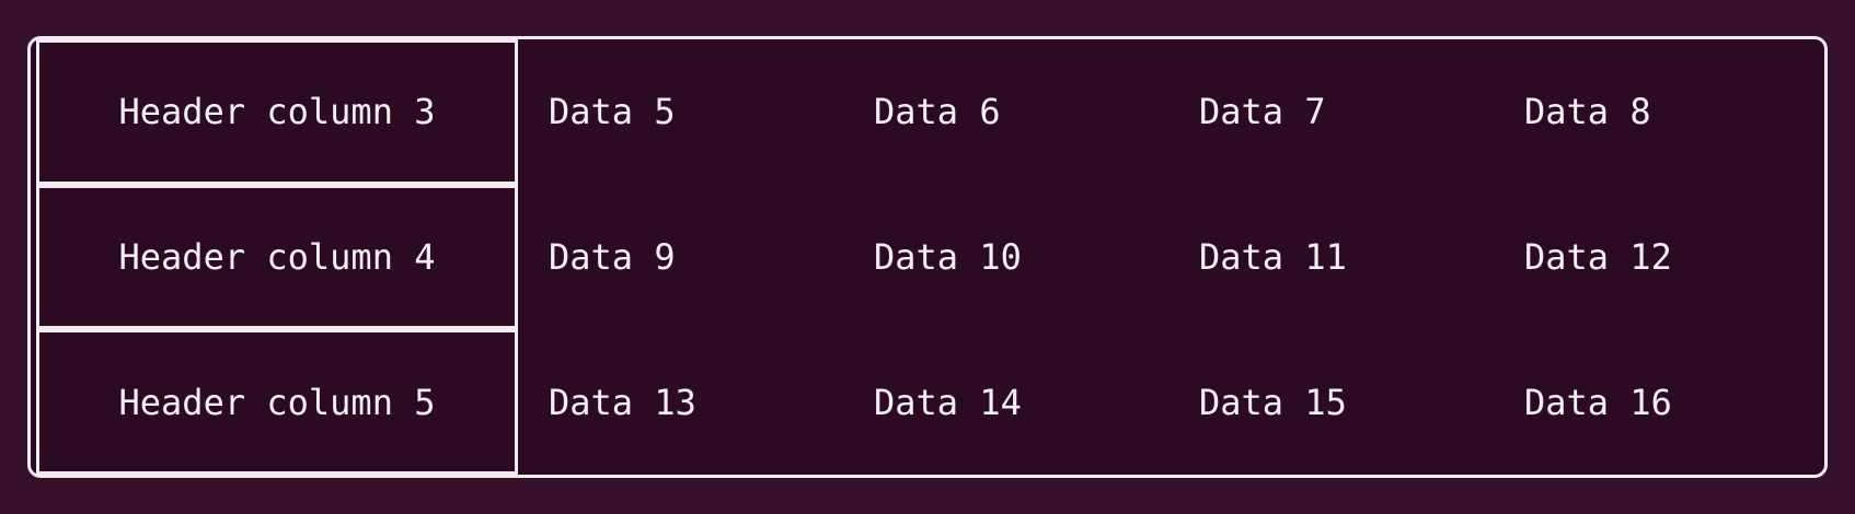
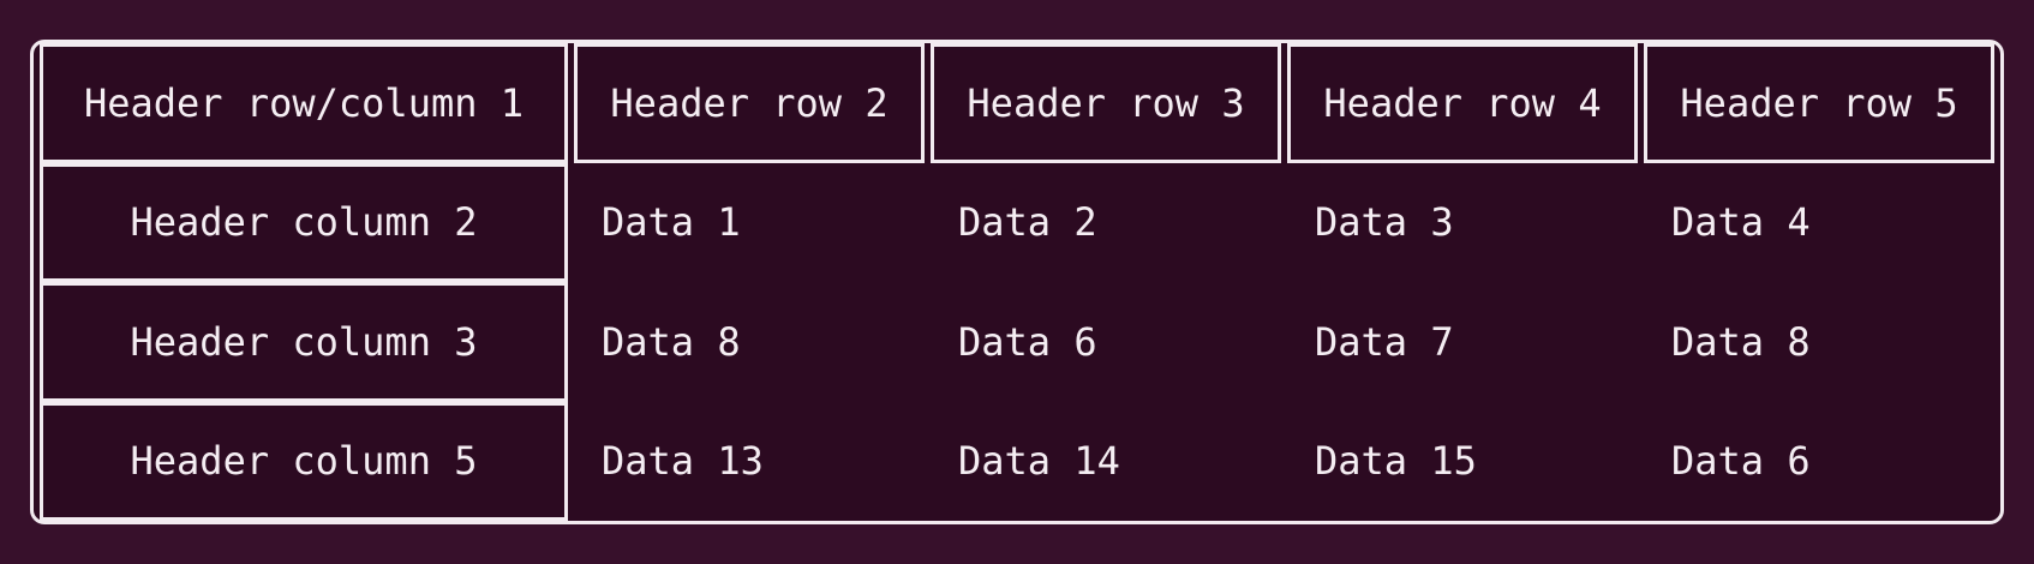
+ Header row/column 1	Header row 2	Header row 3	Header row 4	Header row 5
+ Header column 2	Data 1	Data 2	Data 3	Data 4
- Header column 3	Data 5	Data 6	Data 7	Data 8
+ Header column 3	Data 8	Data 6	Data 7	Data 8
- Header column 4	Data 9	Data 10	Data 11	Data 12
- Header column 5	Data 13	Data 14	Data 15	Data 16
+ Header column 5	Data 13	Data 14	Data 15	Data 6
